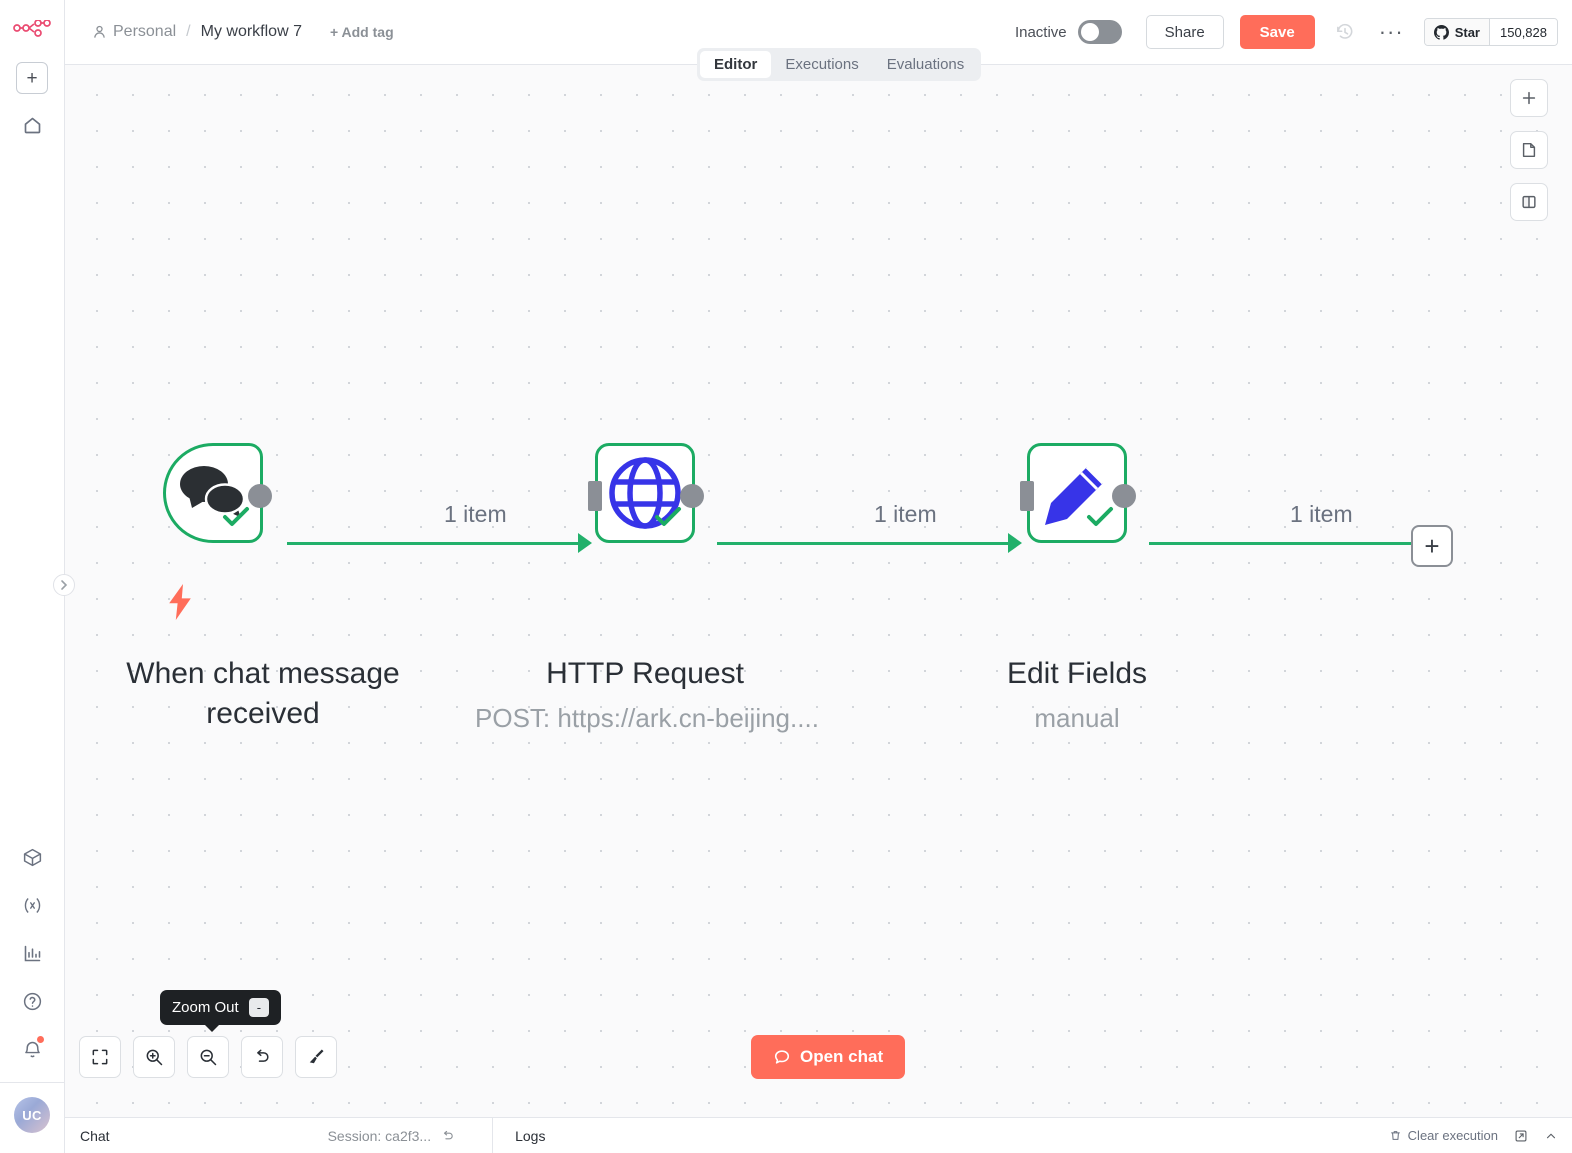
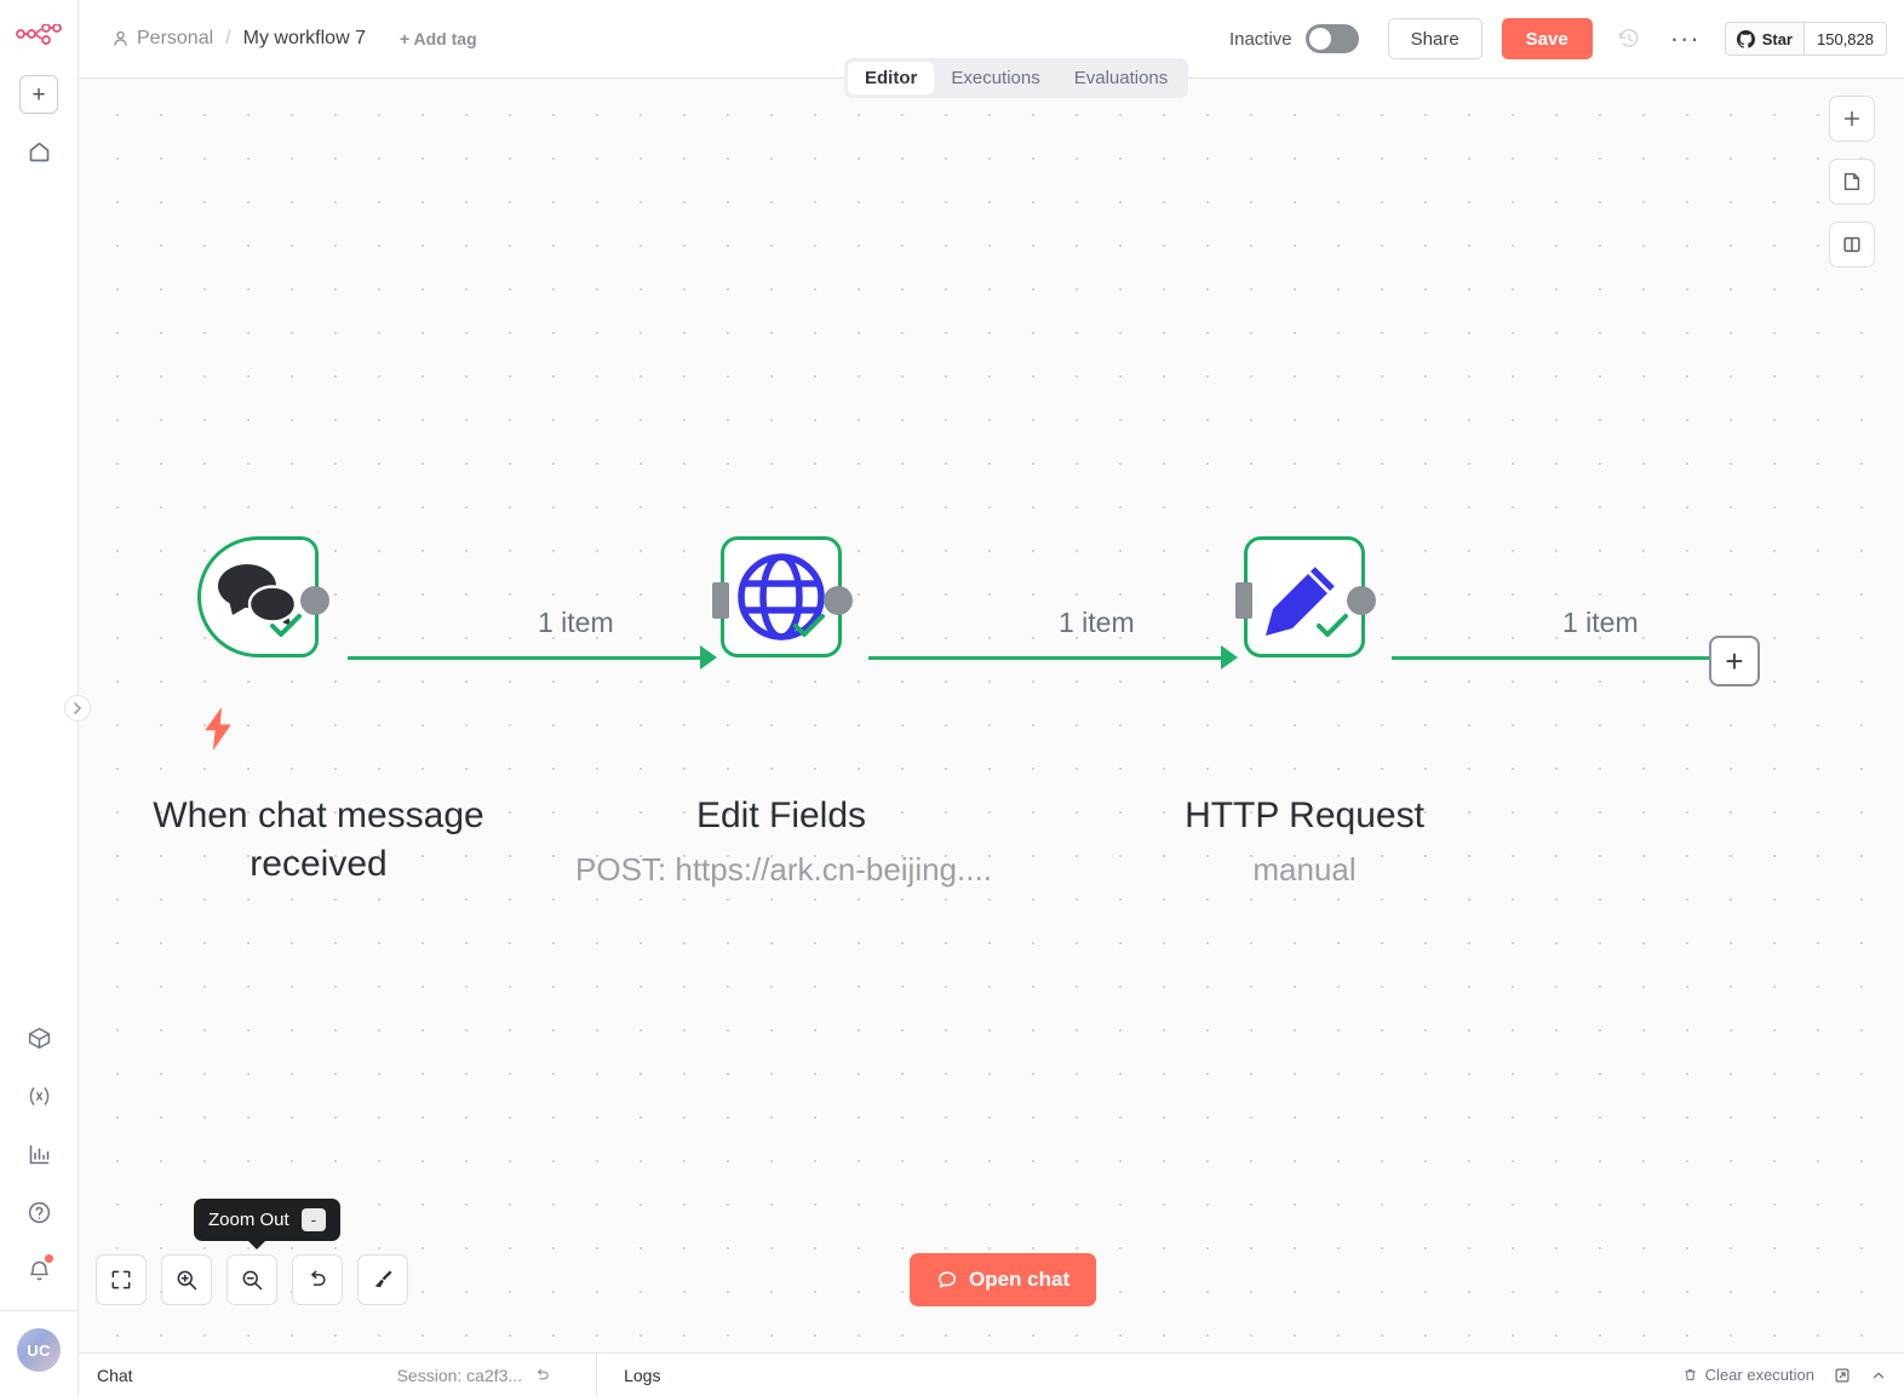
  +
  UC
  Personal
  /
  My workflow 7
  + Add tag
  Inactive
  Share
  Save
  ···
  Star
  150,828
  Editor
  Executions
  Evaluations
  When chat message received
  1 item
- HTTP Request
+ Edit Fields
  POST: https://ark.cn-beijing....
  1 item
- Edit Fields
+ HTTP Request
  manual
  1 item
  +
  Zoom Out
  -
  Open chat
  Chat
  Session: ca2f3...
  Logs
  Clear execution
